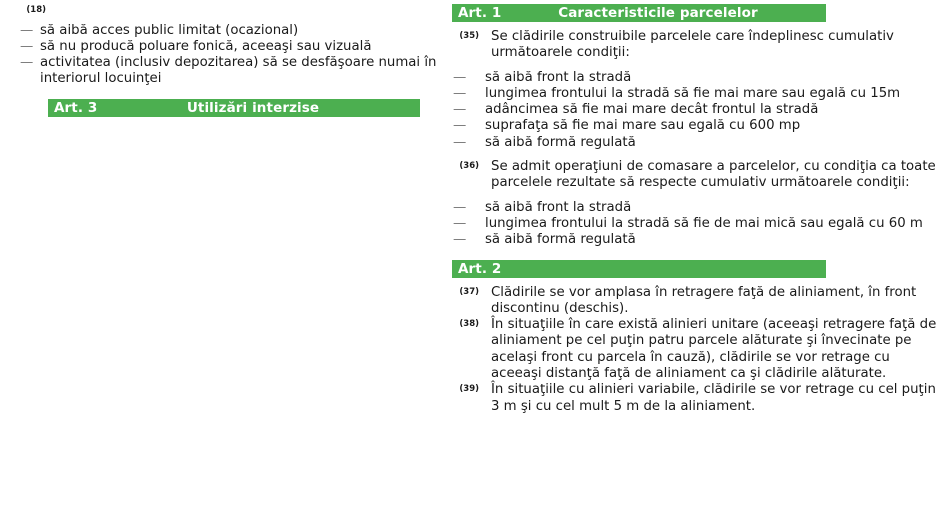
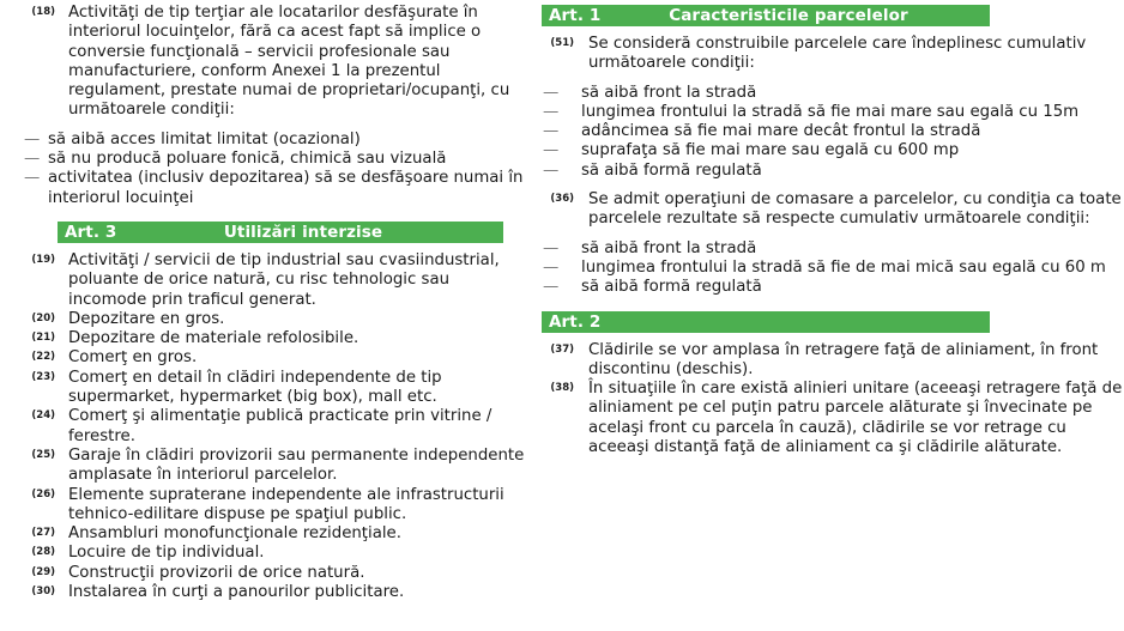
  (18)
+ Activităţi de tip terţiar ale locatarilor desfăşurate în interiorul locuinţelor, fără ca acest fapt să implice o conversie funcţională – servicii profesionale sau manufacturiere, conform Anexei 1 la prezentul regulament, prestate numai de proprietari/ocupanţi, cu următoarele condiţii:
  —
- să aibă acces public limitat (ocazional)
+ să aibă acces limitat limitat (ocazional)
  —
- să nu producă poluare fonică, aceeaşi sau vizuală
+ să nu producă poluare fonică, chimică sau vizuală
  —
  activitatea (inclusiv depozitarea) să se desfăşoare numai în interiorul locuinţei
  Art. 3
  Utilizări interzise
+ (19)
+ Activităţi / servicii de tip industrial sau cvasiindustrial, poluante de orice natură, cu risc tehnologic sau incomode prin traficul generat.
+ (20)
+ Depozitare en gros.
+ (21)
+ Depozitare de materiale refolosibile.
+ (22)
+ Comerţ en gros.
+ (23)
+ Comerţ en detail în clădiri independente de tip supermarket, hypermarket (big box), mall etc.
+ (24)
+ Comerţ şi alimentaţie publică practicate prin vitrine / ferestre.
+ (25)
+ Garaje în clădiri provizorii sau permanente independente amplasate în interiorul parcelelor.
+ (26)
+ Elemente supraterane independente ale infrastructurii tehnico-edilitare dispuse pe spaţiul public.
+ (27)
+ Ansambluri monofuncţionale rezidenţiale.
+ (28)
+ Locuire de tip individual.
+ (29)
+ Construcţii provizorii de orice natură.
+ (30)
+ Instalarea în curţi a panourilor publicitare.
  Art. 1
  Caracteristicile parcelelor
- (35)
+ (51)
- Se clădirile construibile parcelele care îndeplinesc cumulativ următoarele condiţii:
+ Se consideră construibile parcelele care îndeplinesc cumulativ următoarele condiţii:
  —
  să aibă front la stradă
  —
  lungimea frontului la stradă să fie mai mare sau egală cu 15m
  —
  adâncimea să fie mai mare decât frontul la stradă
  —
  suprafaţa să fie mai mare sau egală cu 600 mp
  —
  să aibă formă regulată
  (36)
  Se admit operaţiuni de comasare a parcelelor, cu condiţia ca toate parcelele rezultate să respecte cumulativ următoarele condiţii:
  —
  să aibă front la stradă
  —
  lungimea frontului la stradă să fie de mai mică sau egală cu 60 m
  —
  să aibă formă regulată
  Art. 2
  (37)
  Clădirile se vor amplasa în retragere faţă de aliniament, în front discontinu (deschis).
  (38)
  În situaţiile în care există alinieri unitare (aceeaşi retragere faţă de aliniament pe cel puţin patru parcele alăturate şi învecinate pe acelaşi front cu parcela în cauză), clădirile se vor retrage cu aceeaşi distanţă faţă de aliniament ca şi clădirile alăturate.
- (39)
- În situaţiile cu alinieri variabile, clădirile se vor retrage cu cel puţin 3 m şi cu cel mult 5 m de la aliniament.
